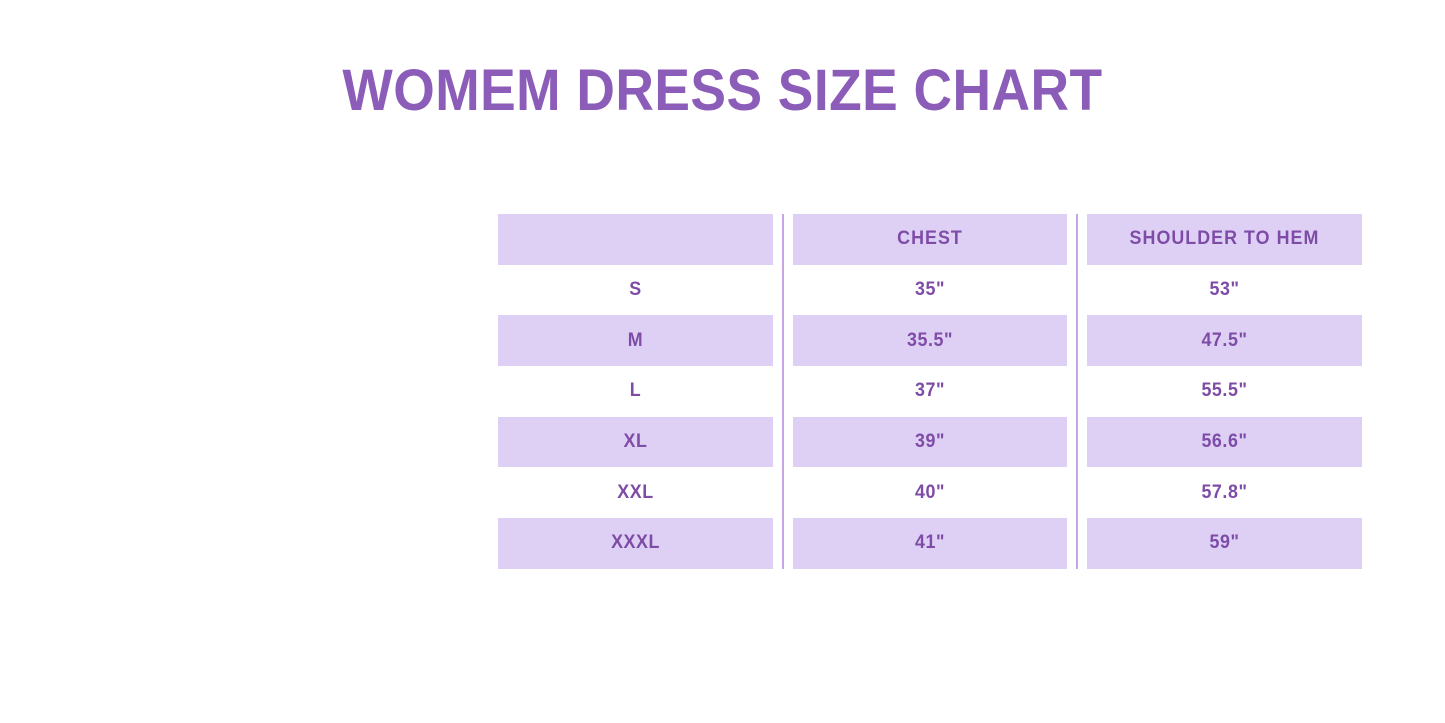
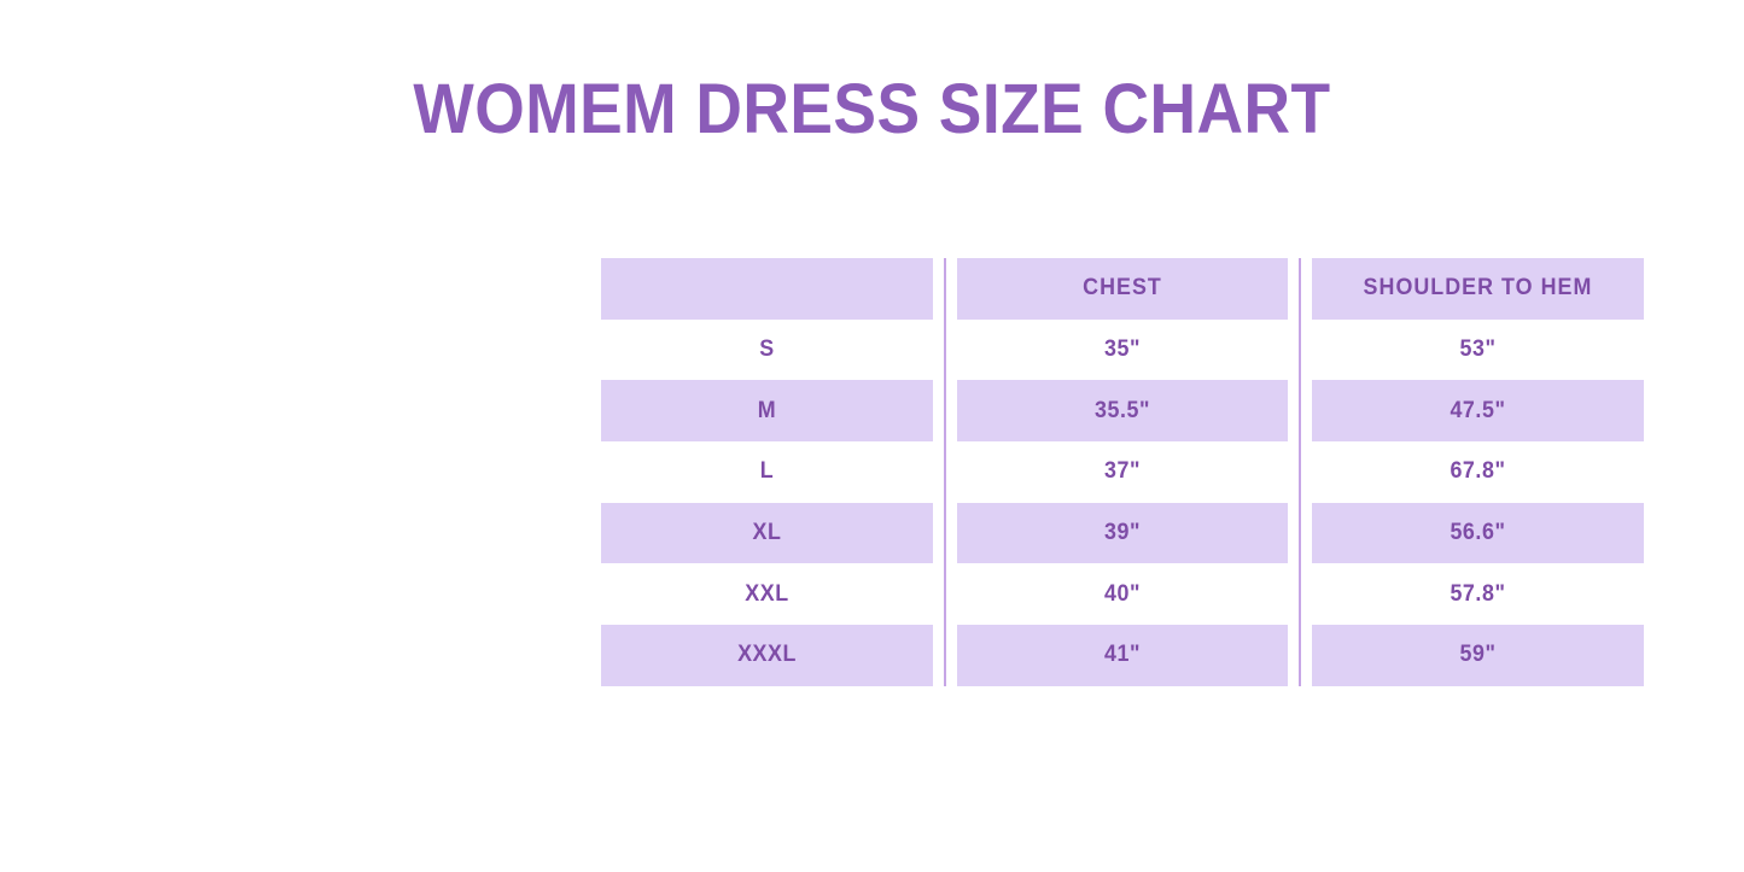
  WOMEM DRESS SIZE CHART
  	CHEST	SHOULDER TO HEM
  S	35"	53"
  M	35.5"	47.5"
- L	37"	55.5"
+ L	37"	67.8"
  XL	39"	56.6"
  XXL	40"	57.8"
  XXXL	41"	59"
